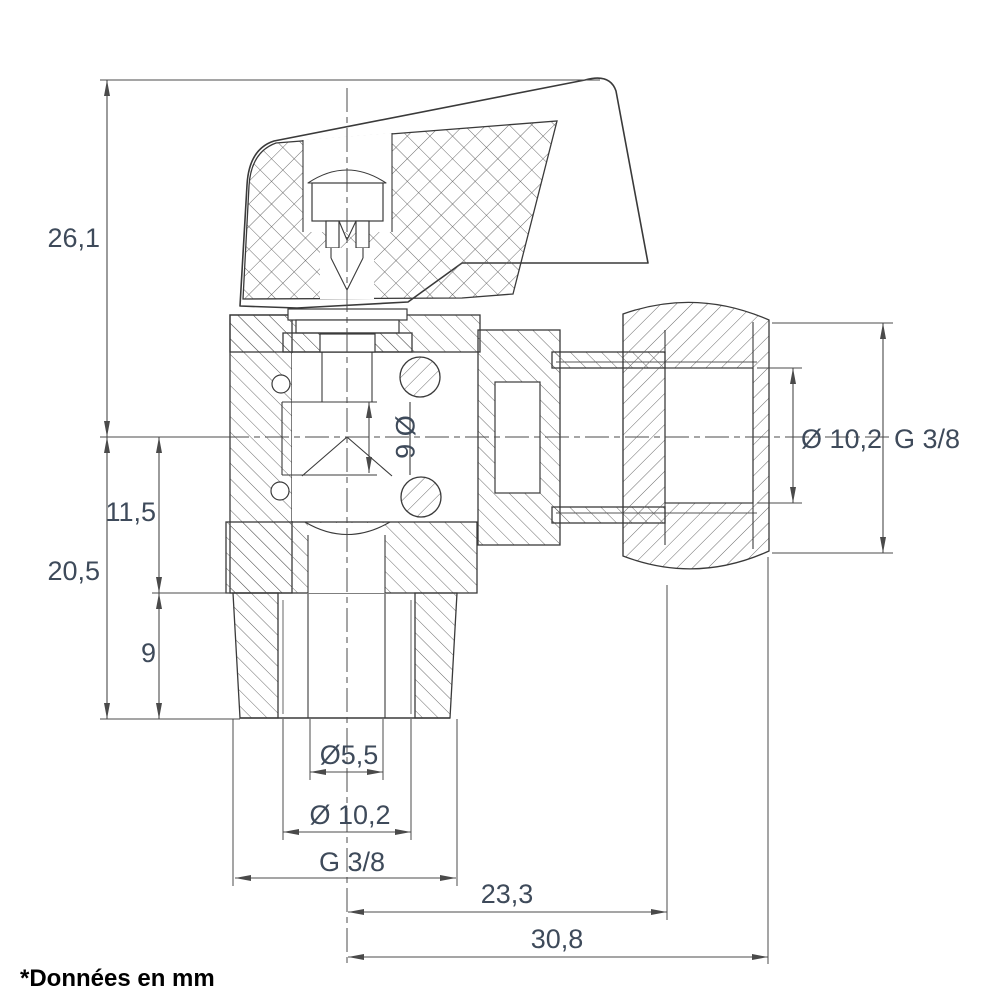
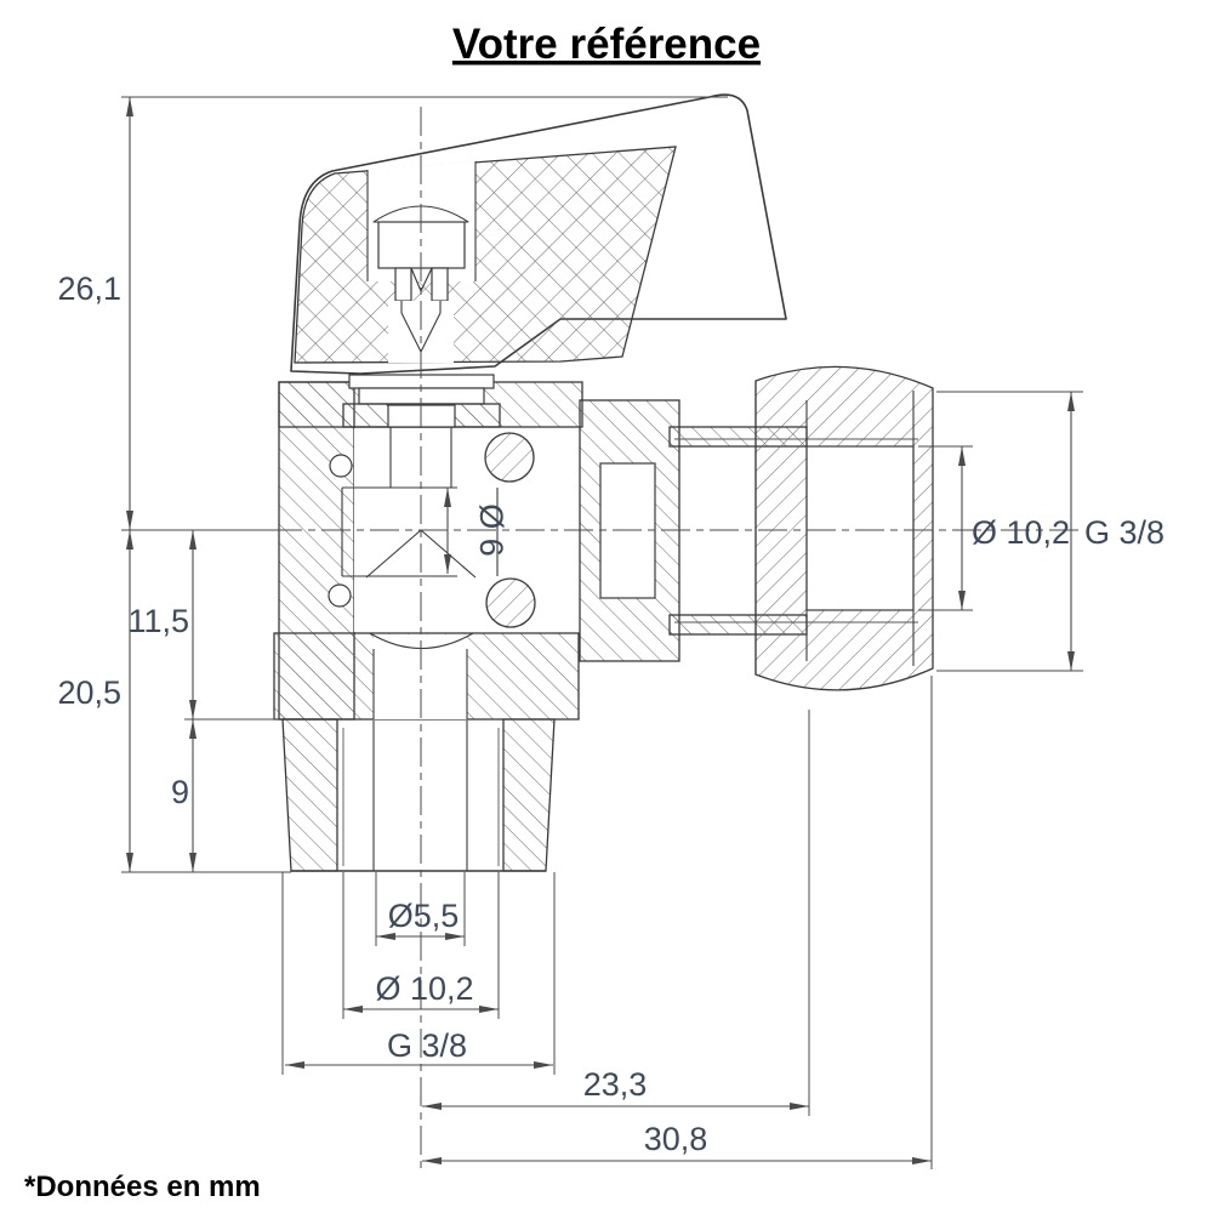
  26,1
  20,5
  11,5
  9
  Ø 10,2
  G 3/8
  Ø5,5
  Ø 10,2
  G 3/8
  23,3
  30,8
+ Votre référence
  *Données en mm
